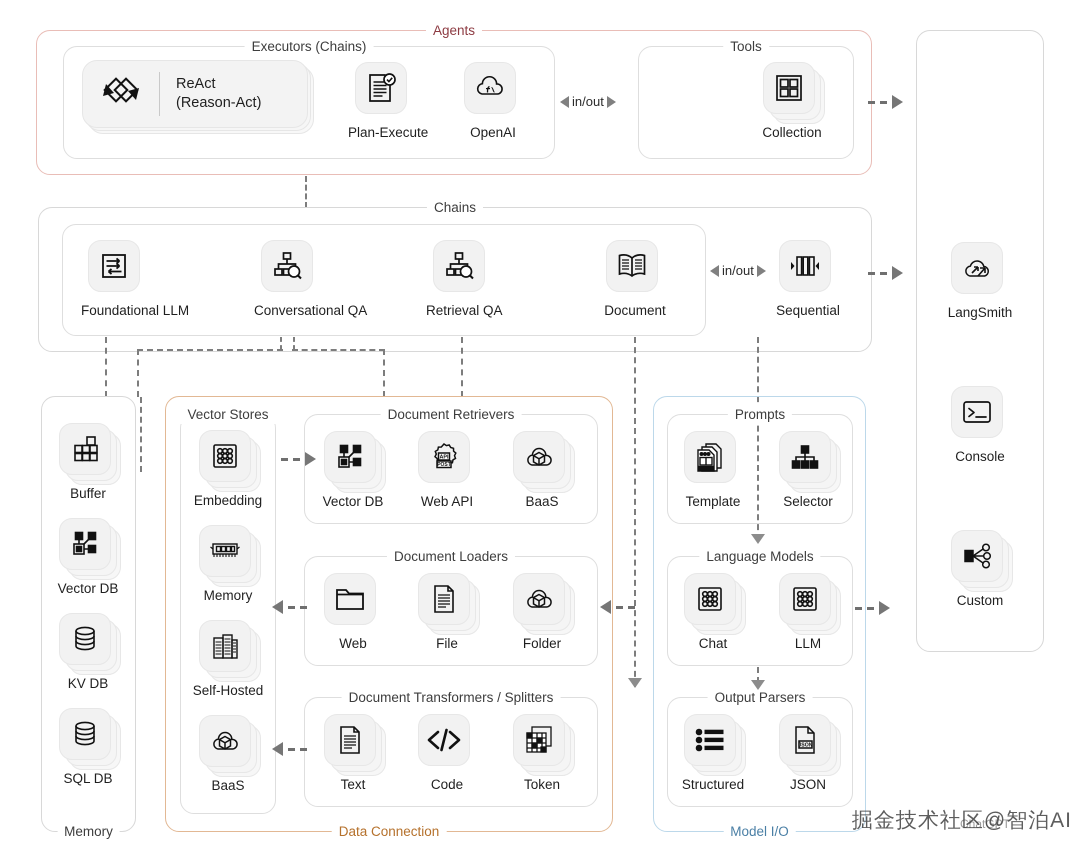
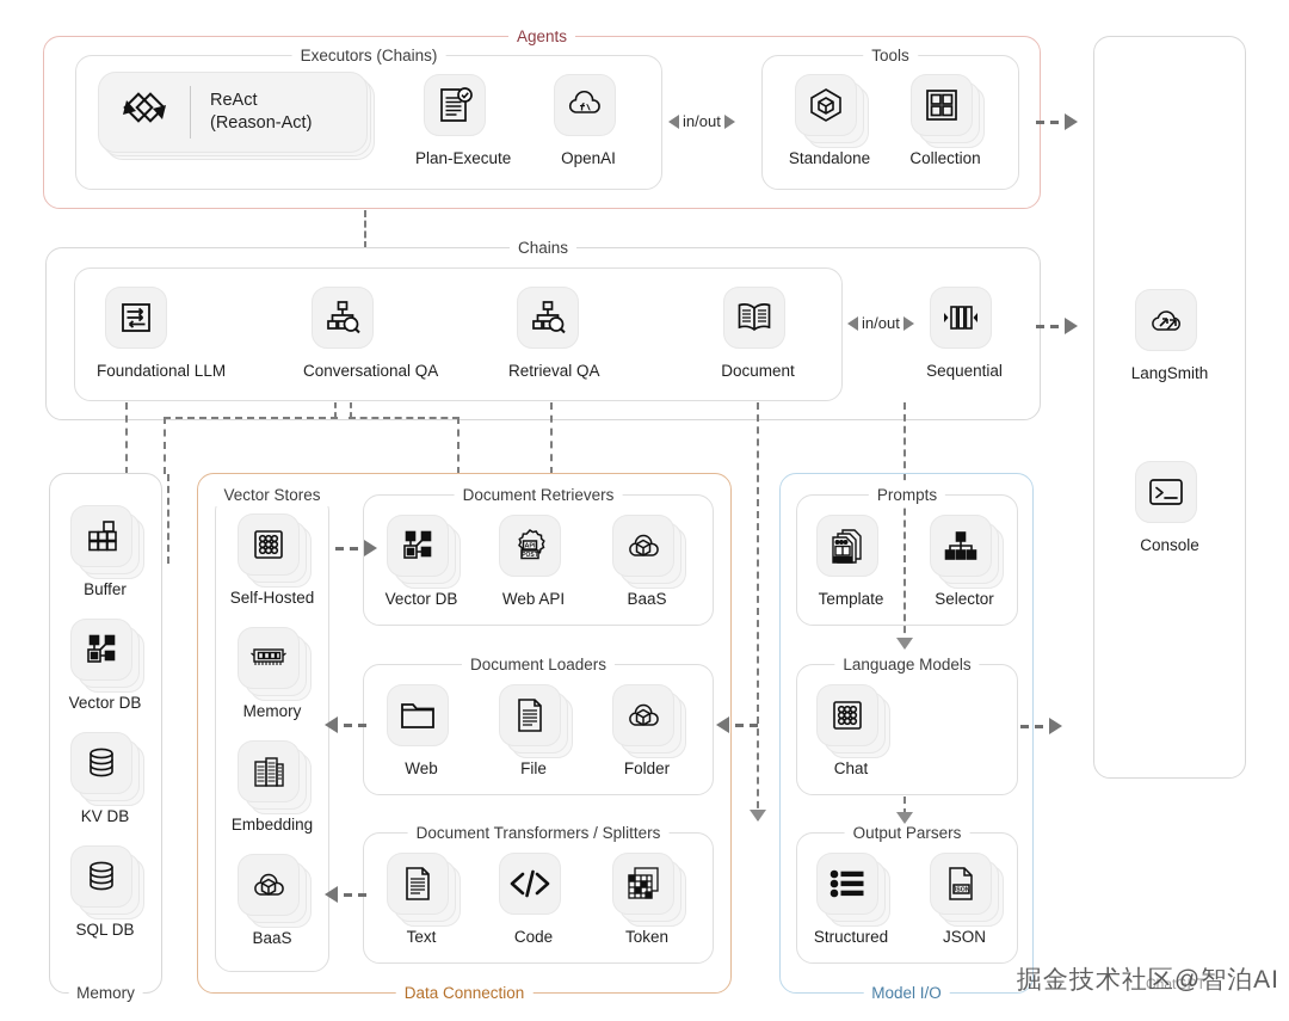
  Agents
  Executors (Chains)
  ReAct
  (Reason-Act)
  Plan-Execute
  OpenAI
  in/out
  Tools
+ Standalone
  Collection
  Chains
  Foundational LLM
  Conversational QA
  Retrieval QA
  Document
  in/out
  Sequential
  Memory
  Buffer
  Vector DB
  KV DB
  SQL DB
  Data Connection
  Vector Stores
- Embedding
+ Self-Hosted
  Memory
- Self-Hosted
+ Embedding
  BaaS
  Document Retrievers
  Vector DB
  Web API
  BaaS
  Document Loaders
  Web
  File
  Folder
  Document Transformers / Splitters
  Text
  Code
  Token
  Model I/O
  Prompts
  Template
  Selector
  Language Models
  Chat
- LLM
  Output Parsers
  Structured
  JSON
  LangSmith
  Console
- Custom
  ChatGPT
  掘金技术社区@智泊AI
